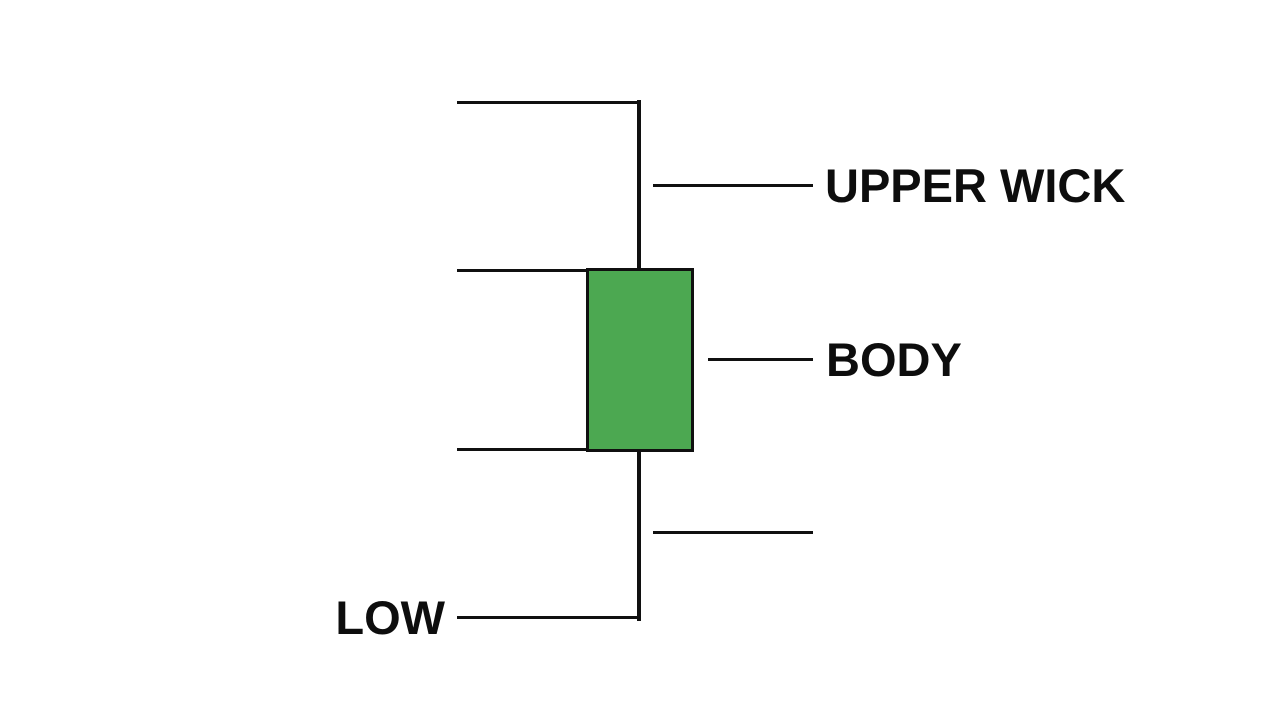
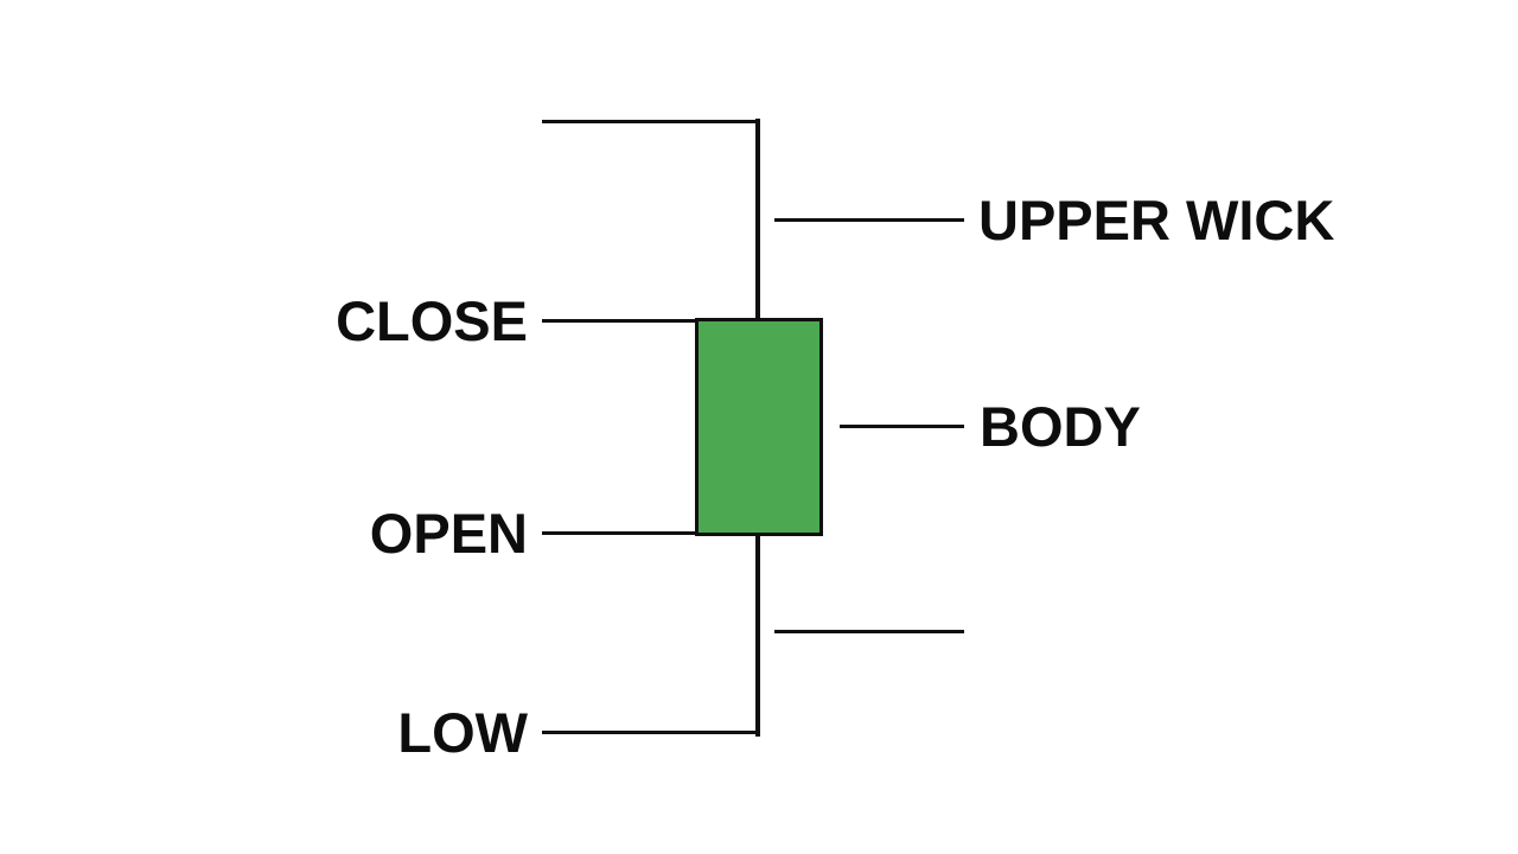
+ CLOSE
+ OPEN
  LOW
  UPPER WICK
  BODY
